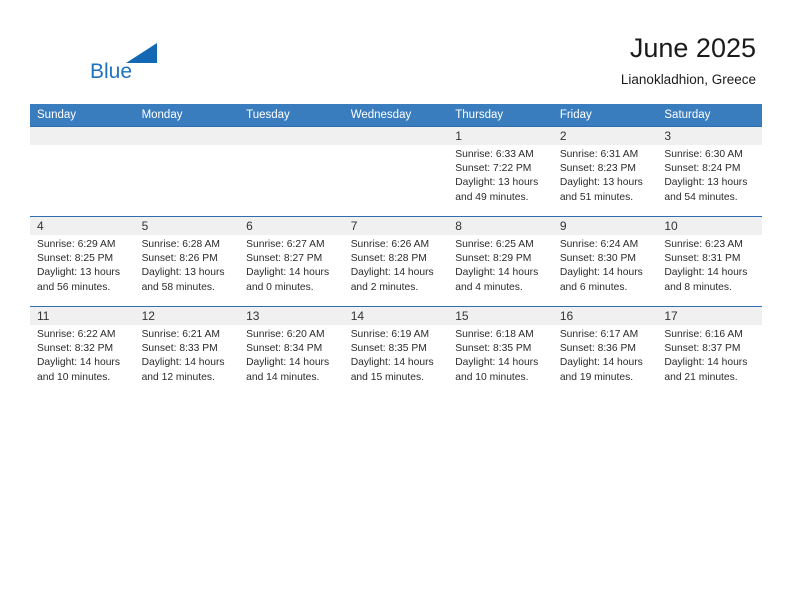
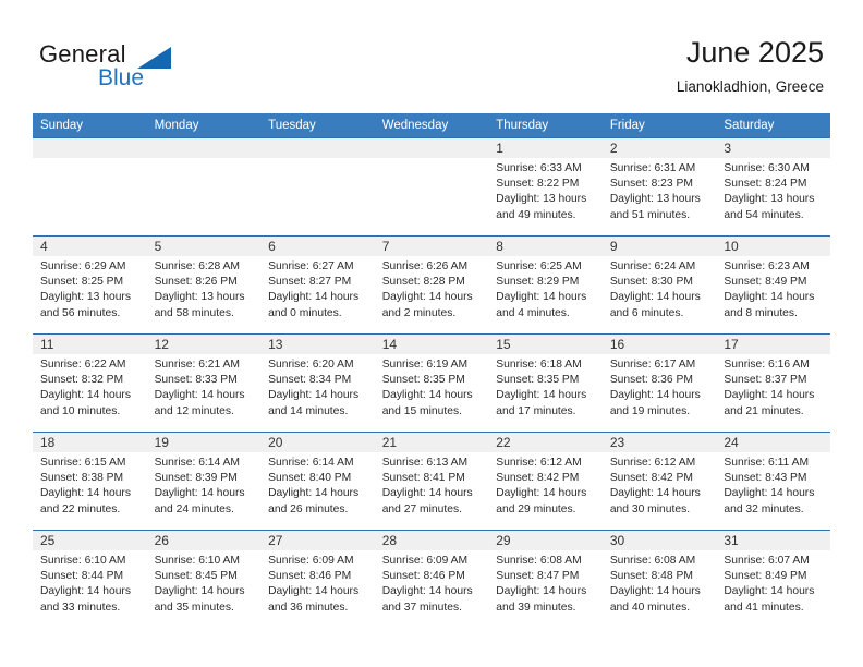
+ General
  Blue
  June 2025
  Lianokladhion, Greece
  Sunday	Monday	Tuesday	Wednesday	Thursday	Friday	Saturday
- 				1Sunrise: 6:33 AMSunset: 7:22 PMDaylight: 13 hours and 49 minutes.	2Sunrise: 6:31 AMSunset: 8:23 PMDaylight: 13 hours and 51 minutes.	3Sunrise: 6:30 AMSunset: 8:24 PMDaylight: 13 hours and 54 minutes.
+ 				1Sunrise: 6:33 AMSunset: 8:22 PMDaylight: 13 hours and 49 minutes.	2Sunrise: 6:31 AMSunset: 8:23 PMDaylight: 13 hours and 51 minutes.	3Sunrise: 6:30 AMSunset: 8:24 PMDaylight: 13 hours and 54 minutes.
- 4Sunrise: 6:29 AMSunset: 8:25 PMDaylight: 13 hours and 56 minutes.	5Sunrise: 6:28 AMSunset: 8:26 PMDaylight: 13 hours and 58 minutes.	6Sunrise: 6:27 AMSunset: 8:27 PMDaylight: 14 hours and 0 minutes.	7Sunrise: 6:26 AMSunset: 8:28 PMDaylight: 14 hours and 2 minutes.	8Sunrise: 6:25 AMSunset: 8:29 PMDaylight: 14 hours and 4 minutes.	9Sunrise: 6:24 AMSunset: 8:30 PMDaylight: 14 hours and 6 minutes.	10Sunrise: 6:23 AMSunset: 8:31 PMDaylight: 14 hours and 8 minutes.
+ 4Sunrise: 6:29 AMSunset: 8:25 PMDaylight: 13 hours and 56 minutes.	5Sunrise: 6:28 AMSunset: 8:26 PMDaylight: 13 hours and 58 minutes.	6Sunrise: 6:27 AMSunset: 8:27 PMDaylight: 14 hours and 0 minutes.	7Sunrise: 6:26 AMSunset: 8:28 PMDaylight: 14 hours and 2 minutes.	8Sunrise: 6:25 AMSunset: 8:29 PMDaylight: 14 hours and 4 minutes.	9Sunrise: 6:24 AMSunset: 8:30 PMDaylight: 14 hours and 6 minutes.	10Sunrise: 6:23 AMSunset: 8:49 PMDaylight: 14 hours and 8 minutes.
- 11Sunrise: 6:22 AMSunset: 8:32 PMDaylight: 14 hours and 10 minutes.	12Sunrise: 6:21 AMSunset: 8:33 PMDaylight: 14 hours and 12 minutes.	13Sunrise: 6:20 AMSunset: 8:34 PMDaylight: 14 hours and 14 minutes.	14Sunrise: 6:19 AMSunset: 8:35 PMDaylight: 14 hours and 15 minutes.	15Sunrise: 6:18 AMSunset: 8:35 PMDaylight: 14 hours and 10 minutes.	16Sunrise: 6:17 AMSunset: 8:36 PMDaylight: 14 hours and 19 minutes.	17Sunrise: 6:16 AMSunset: 8:37 PMDaylight: 14 hours and 21 minutes.
+ 11Sunrise: 6:22 AMSunset: 8:32 PMDaylight: 14 hours and 10 minutes.	12Sunrise: 6:21 AMSunset: 8:33 PMDaylight: 14 hours and 12 minutes.	13Sunrise: 6:20 AMSunset: 8:34 PMDaylight: 14 hours and 14 minutes.	14Sunrise: 6:19 AMSunset: 8:35 PMDaylight: 14 hours and 15 minutes.	15Sunrise: 6:18 AMSunset: 8:35 PMDaylight: 14 hours and 17 minutes.	16Sunrise: 6:17 AMSunset: 8:36 PMDaylight: 14 hours and 19 minutes.	17Sunrise: 6:16 AMSunset: 8:37 PMDaylight: 14 hours and 21 minutes.
+ 18Sunrise: 6:15 AMSunset: 8:38 PMDaylight: 14 hours and 22 minutes.	19Sunrise: 6:14 AMSunset: 8:39 PMDaylight: 14 hours and 24 minutes.	20Sunrise: 6:14 AMSunset: 8:40 PMDaylight: 14 hours and 26 minutes.	21Sunrise: 6:13 AMSunset: 8:41 PMDaylight: 14 hours and 27 minutes.	22Sunrise: 6:12 AMSunset: 8:42 PMDaylight: 14 hours and 29 minutes.	23Sunrise: 6:12 AMSunset: 8:42 PMDaylight: 14 hours and 30 minutes.	24Sunrise: 6:11 AMSunset: 8:43 PMDaylight: 14 hours and 32 minutes.
+ 25Sunrise: 6:10 AMSunset: 8:44 PMDaylight: 14 hours and 33 minutes.	26Sunrise: 6:10 AMSunset: 8:45 PMDaylight: 14 hours and 35 minutes.	27Sunrise: 6:09 AMSunset: 8:46 PMDaylight: 14 hours and 36 minutes.	28Sunrise: 6:09 AMSunset: 8:46 PMDaylight: 14 hours and 37 minutes.	29Sunrise: 6:08 AMSunset: 8:47 PMDaylight: 14 hours and 39 minutes.	30Sunrise: 6:08 AMSunset: 8:48 PMDaylight: 14 hours and 40 minutes.	31Sunrise: 6:07 AMSunset: 8:49 PMDaylight: 14 hours and 41 minutes.
